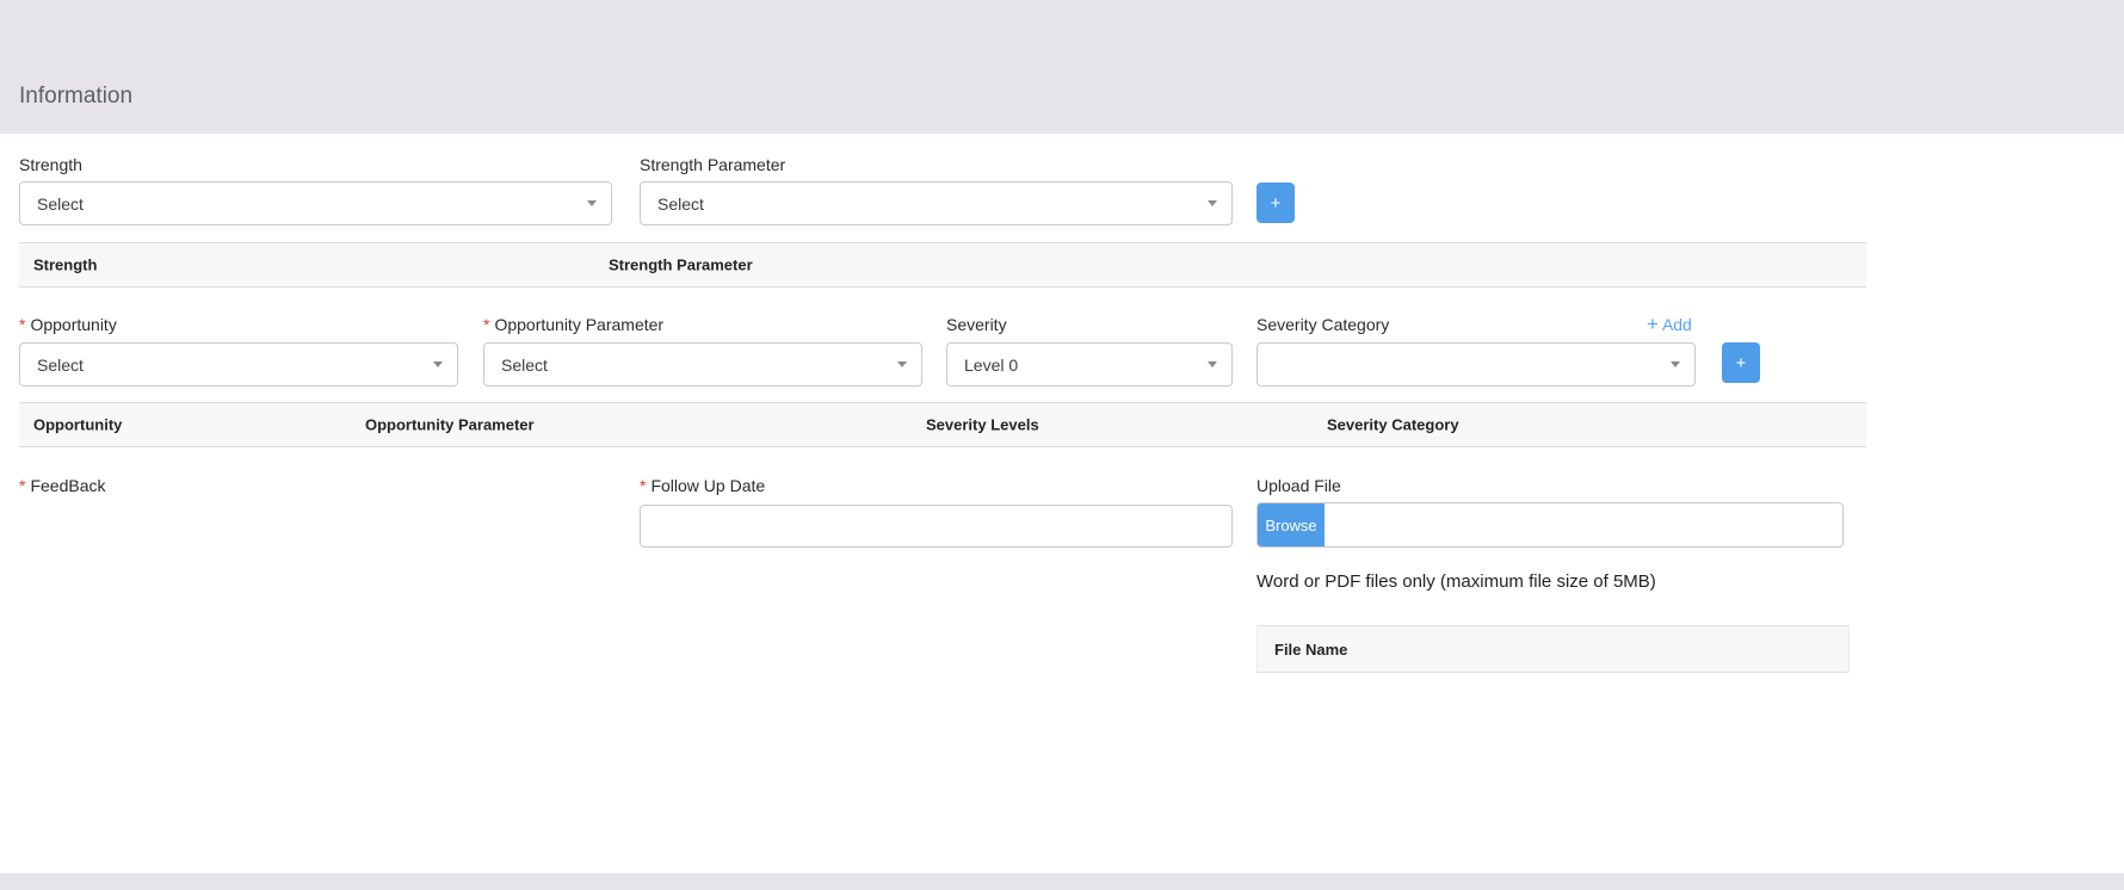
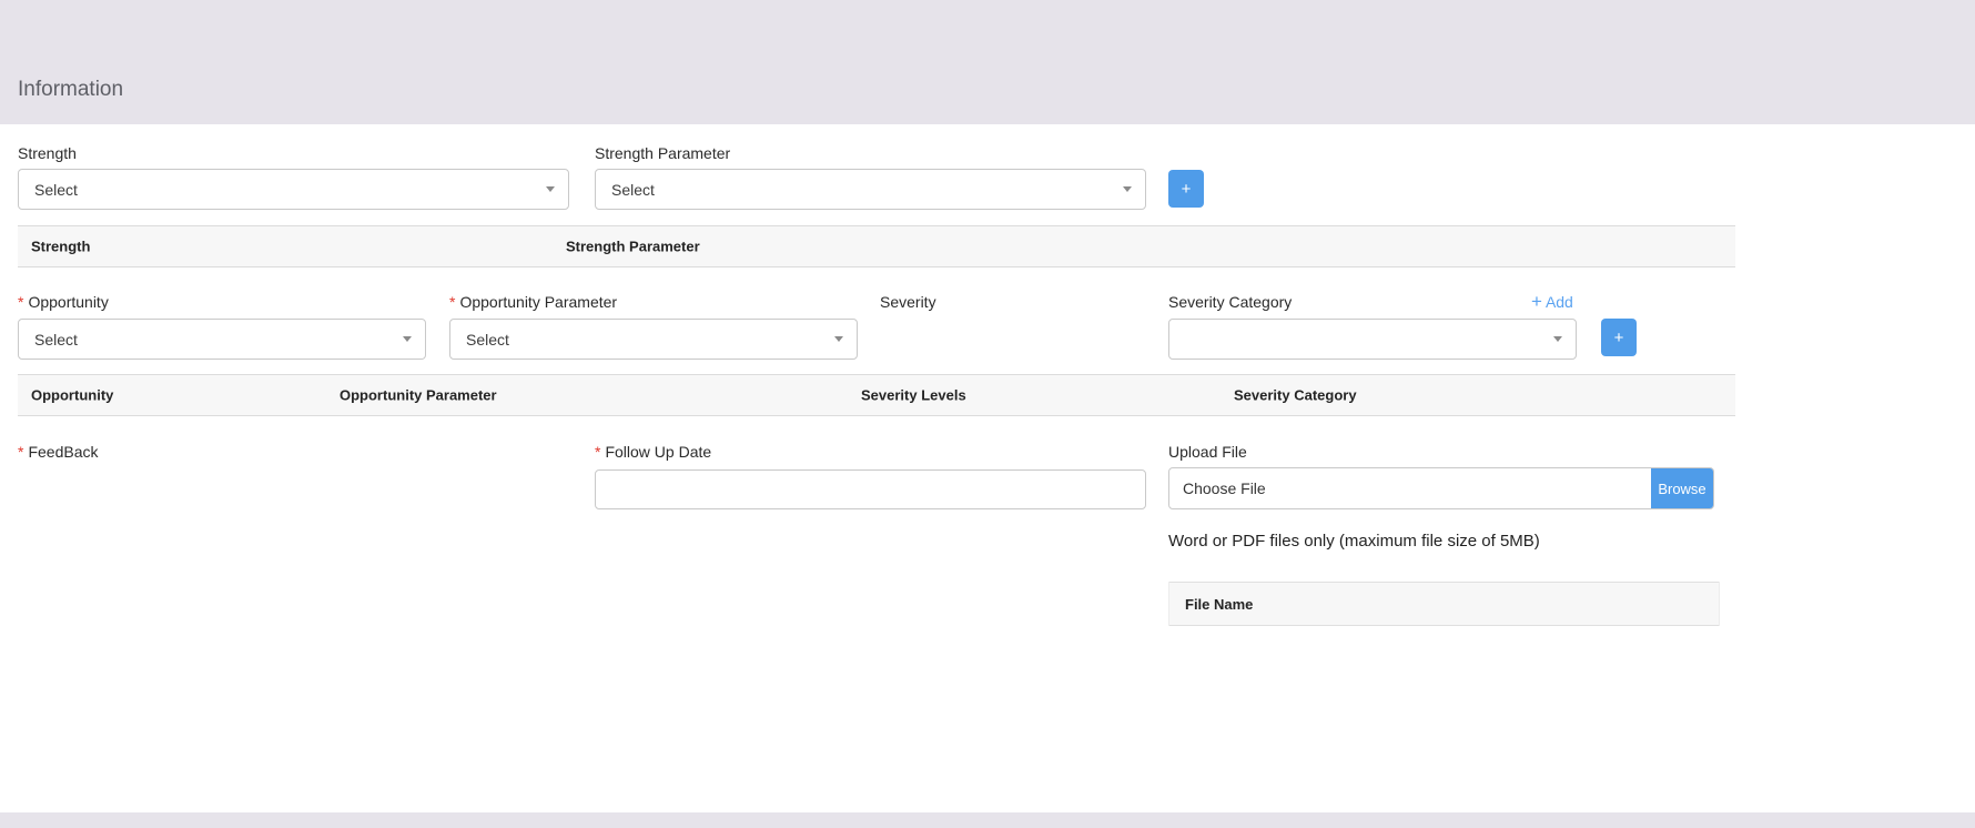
  Information
  Strength
  Select
  Strength Parameter
  Select
  +
  Strength
  Strength Parameter
  * Opportunity
  * Opportunity Parameter
  Severity
  Severity Category
  +
  Add
  Select
  Select
- Level 0
  +
  Opportunity
  Opportunity Parameter
  Severity Levels
  Severity Category
  * FeedBack
  * Follow Up Date
  Upload File
+ Choose File
  Browse
  Word or PDF files only (maximum file size of 5MB)
  File Name
